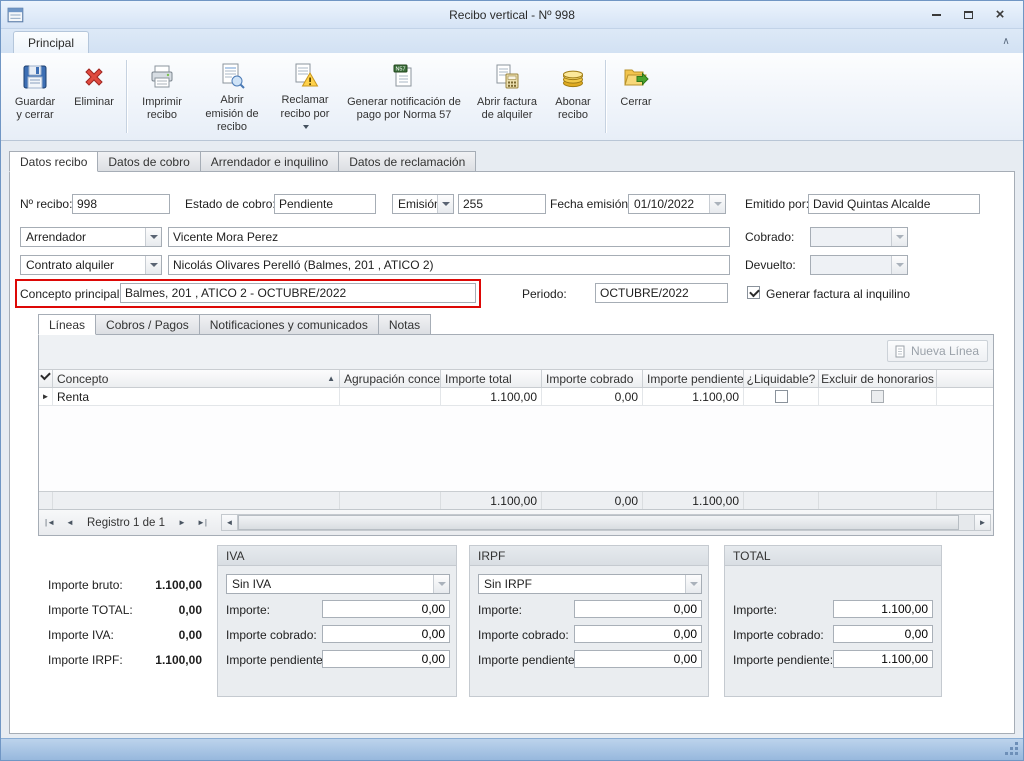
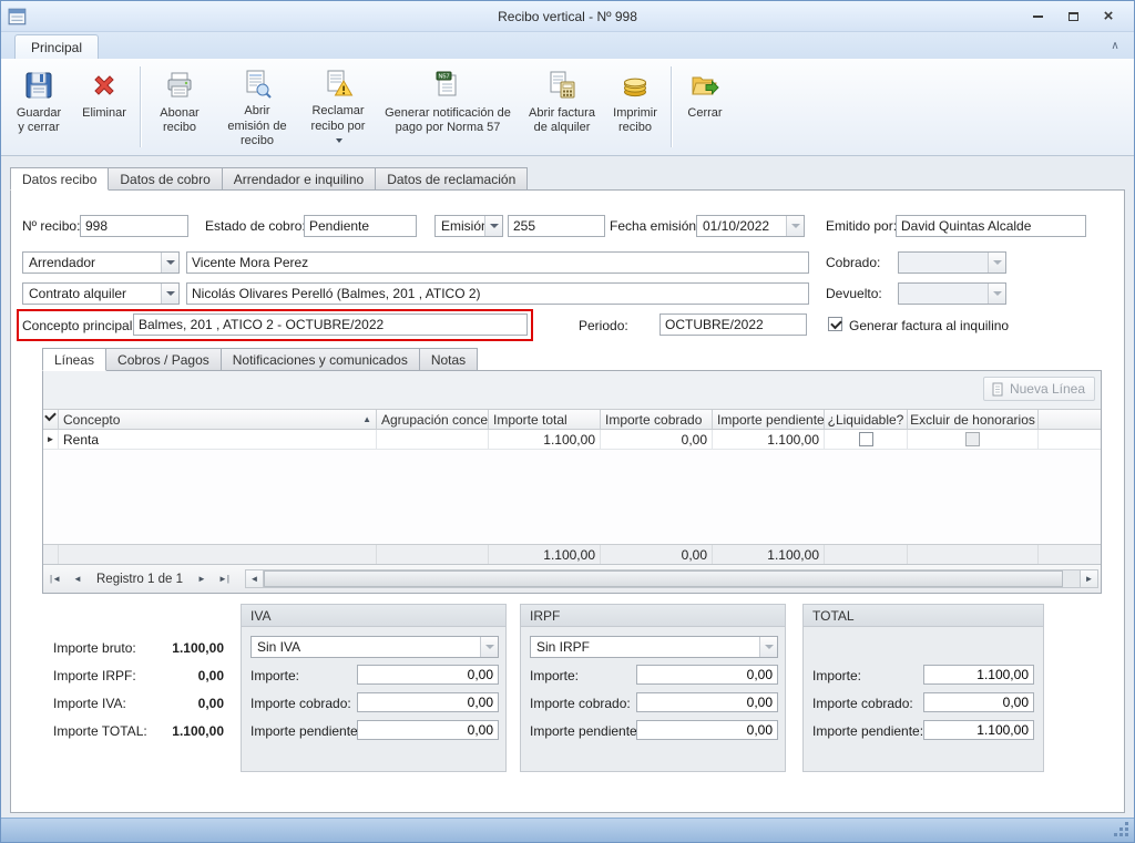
  Recibo vertical - Nº 998
  ×
  Principal
  ∧
  Guardar y cerrar
  Eliminar
- Imprimir recibo
+ Abonar recibo
  Abrir emisión de recibo
  Reclamar recibo por
  Generar notificación de pago por Norma 57
  Abrir factura de alquiler
- Abonar recibo
+ Imprimir recibo
  Cerrar
  Datos recibo
  Datos de cobro
  Arrendador e inquilino
  Datos de reclamación
  Nº recibo:
  998
  Estado de cobro
  Pendiente
  Emisió
  255
  Fecha emisión
  01/10/2022
  Emitido por
  David Quintas Alcalde
  Arrendador
  Vicente Mora Perez
  Cobrado:
  Contrato alquiler
  Nicolás Olivares Perelló (Balmes, 201 , ATICO 2)
  Devuelto:
  Concepto principal
  Balmes, 201 , ATICO 2 - OCTUBRE/2022
  Periodo:
  OCTUBRE/2022
  Generar factura al inquilino
  Líneas
  Cobros / Pagos
  Notificaciones y comunicados
  Notas
  Nueva Línea
  Concepto
  ▲
  Agrupación conce
  Importe total
  Importe cobrado
  Importe pendiente
  ¿Liquidable?
  Excluir de honorarios
  ►
  Renta
  1.100,00
  0,00
  1.100,00
  1.100,00
  0,00
  1.100,00
  |◄
  ◄
  Registro 1 de 1
  ►
  ►|
  ◄
  ►
  Importe bruto:
  1.100,00
- Importe TOTAL:
+ Importe IRPF:
  0,00
  Importe IVA:
  0,00
- Importe IRPF:
+ Importe TOTAL:
  1.100,00
  IVA
  Sin IVA
  Importe:
  0,00
  Importe cobrado:
  0,00
  Importe pendiente
  0,00
  IRPF
  Sin IRPF
  Importe:
  0,00
  Importe cobrado:
  0,00
  Importe pendiente
  0,00
  TOTAL
  Importe:
  1.100,00
  Importe cobrado:
  0,00
  Importe pendiente:
  1.100,00
